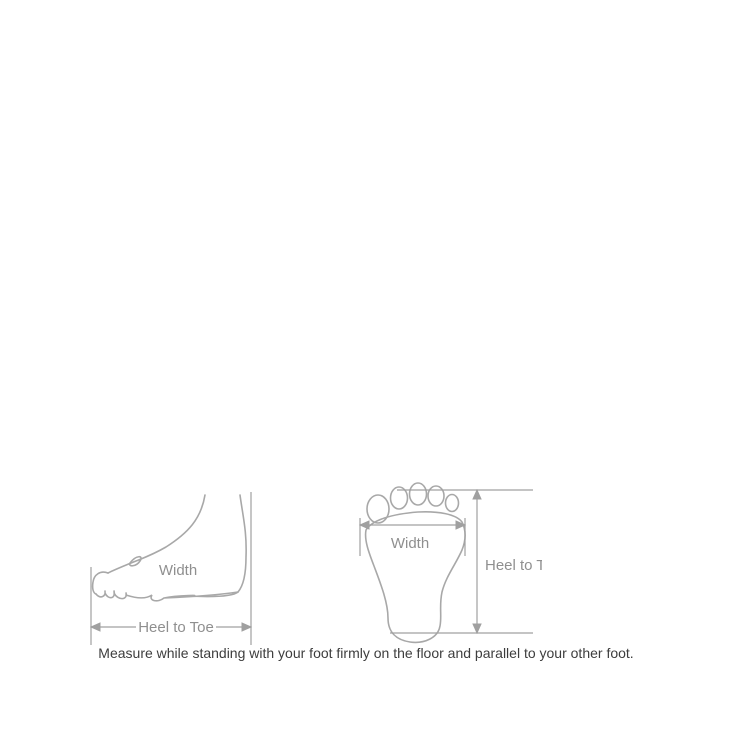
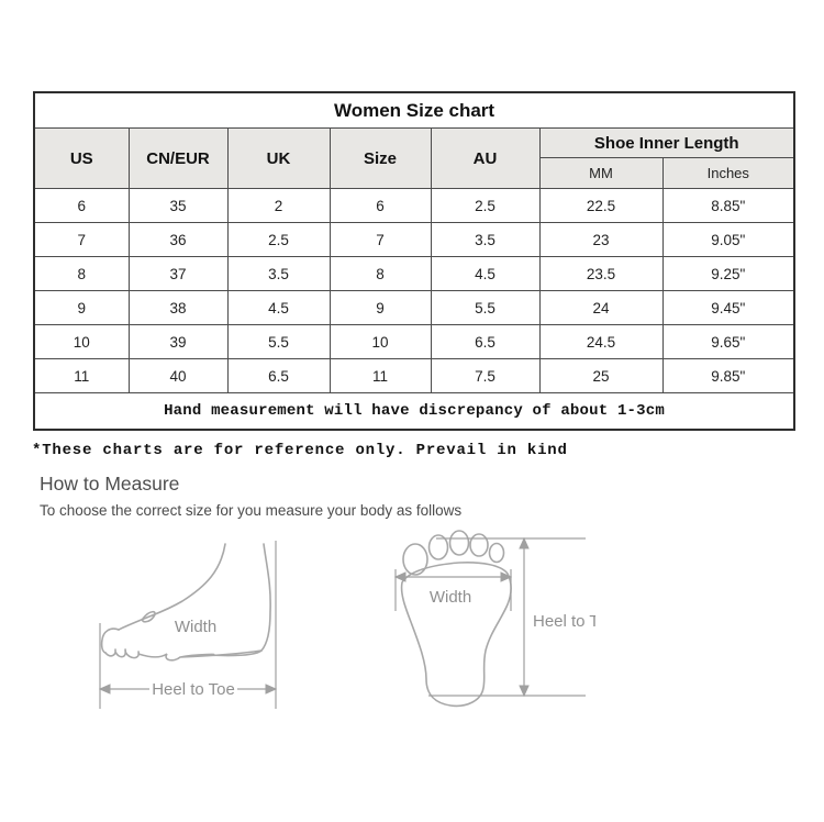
+ Women Size chart
+ US	CN/EUR	UK	Size	AU	Shoe Inner Length
+ MM	Inches
+ 6	35	2	6	2.5	22.5	8.85"
+ 7	36	2.5	7	3.5	23	9.05"
+ 8	37	3.5	8	4.5	23.5	9.25"
+ 9	38	4.5	9	5.5	24	9.45"
+ 10	39	5.5	10	6.5	24.5	9.65"
+ 11	40	6.5	11	7.5	25	9.85"
+ Hand measurement will have discrepancy of about 1-3cm
+ *These charts are for reference only. Prevail in kind
+ How to Measure
+ To choose the correct size for you measure your body as follows
  Width
  Heel to Toe
  Width
  Heel to T
- Measure while standing with your foot firmly on the floor and parallel to your other foot.
